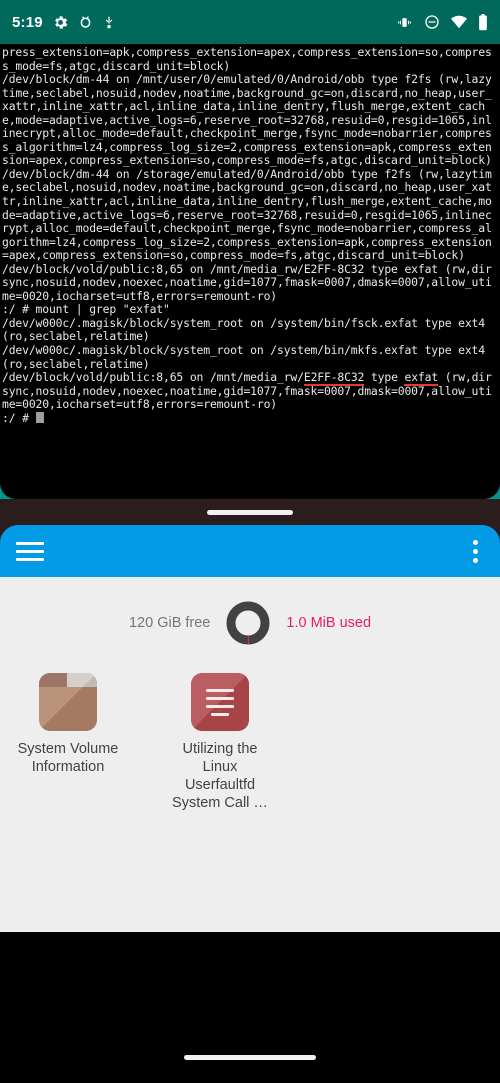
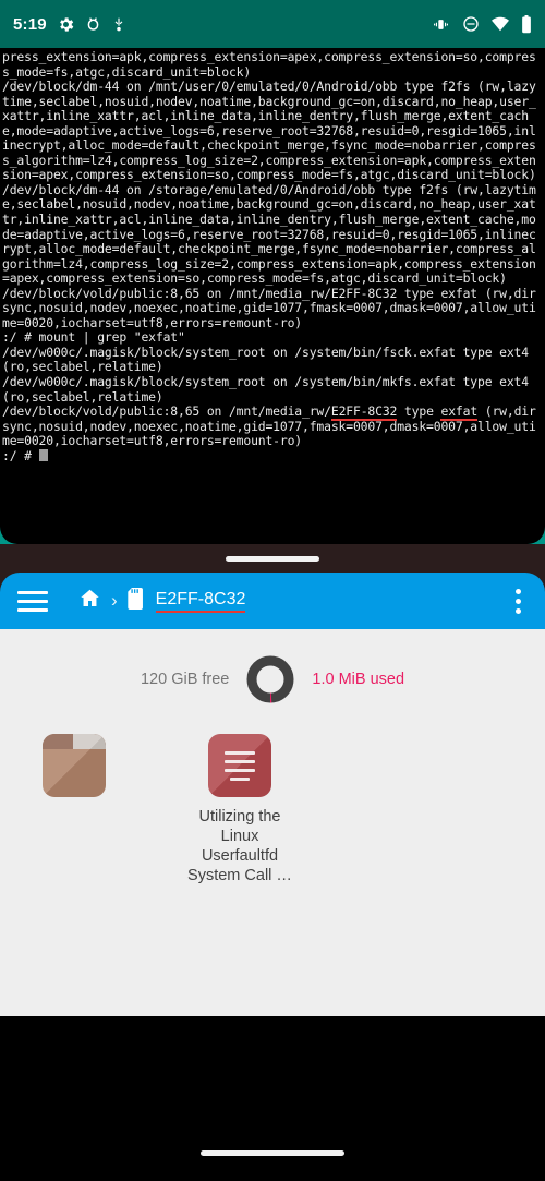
  5:19
  press_extension=apk,compress_extension=apex,compress_extension=so,compress_mode=fs,atgc,discard_unit=block) /dev/block/dm-44 on /mnt/user/0/emulated/0/Android/obb type f2fs (rw,lazytime,seclabel,nosuid,nodev,noatime,background_gc=on,discard,no_heap,user_xattr,inline_xattr,acl,inline_data,inline_dentry,flush_merge,extent_cache,mode=adaptive,active_logs=6,reserve_root=32768,resuid=0,resgid=1065,inlinecrypt,alloc_mode=default,checkpoint_merge,fsync_mode=nobarrier,compress_algorithm=lz4,compress_log_size=2,compress_extension=apk,compress_extension=apex,compress_extension=so,compress_mode=fs,atgc,discard_unit=block) /dev/block/dm-44 on /storage/emulated/0/Android/obb type f2fs (rw,lazytime,seclabel,nosuid,nodev,noatime,background_gc=on,discard,no_heap,user_xattr,inline_xattr,acl,inline_data,inline_dentry,flush_merge,extent_cache,mode=adaptive,active_logs=6,reserve_root=32768,resuid=0,resgid=1065,inlinecrypt,alloc_mode=default,checkpoint_merge,fsync_mode=nobarrier,compress_algorithm=lz4,compress_log_size=2,compress_extension=apk,compress_extension=apex,compress_extension=so,compress_mode=fs,atgc,discard_unit=block) /dev/block/vold/public:8,65 on /mnt/media_rw/E2FF-8C32 type exfat (rw,dirsync,nosuid,nodev,noexec,noatime,gid=1077,fmask=0007,dmask=0007,allow_utime=0020,iocharset=utf8,errors=remount-ro) :/ # mount | grep "exfat" /dev/w000c/.magisk/block/system_root on /system/bin/fsck.exfat type ext4 (ro,seclabel,relatime) /dev/w000c/.magisk/block/system_root on /system/bin/mkfs.exfat type ext4 (ro,seclabel,relatime) /dev/block/vold/public:8,65 on /mnt/media_rw/E2FF-8C32 type exfat (rw,dirsync,nosuid,nodev,noexec,noatime,gid=1077,fmask=0007,dmask=0007,allow_utime=0020,iocharset=utf8,errors=remount-ro) :/ #
+ ›
+ E2FF-8C32
  120 GiB free
  1.0 MiB used
- System Volume Information
  Utilizing the Linux Userfaultfd System Call …
